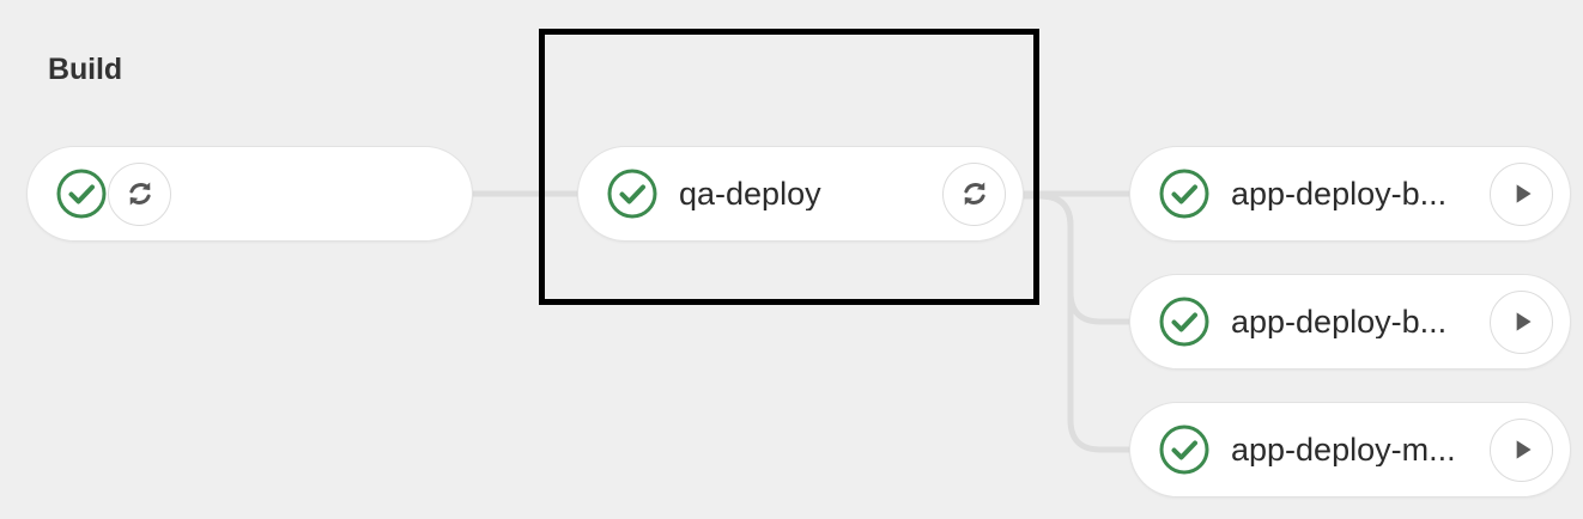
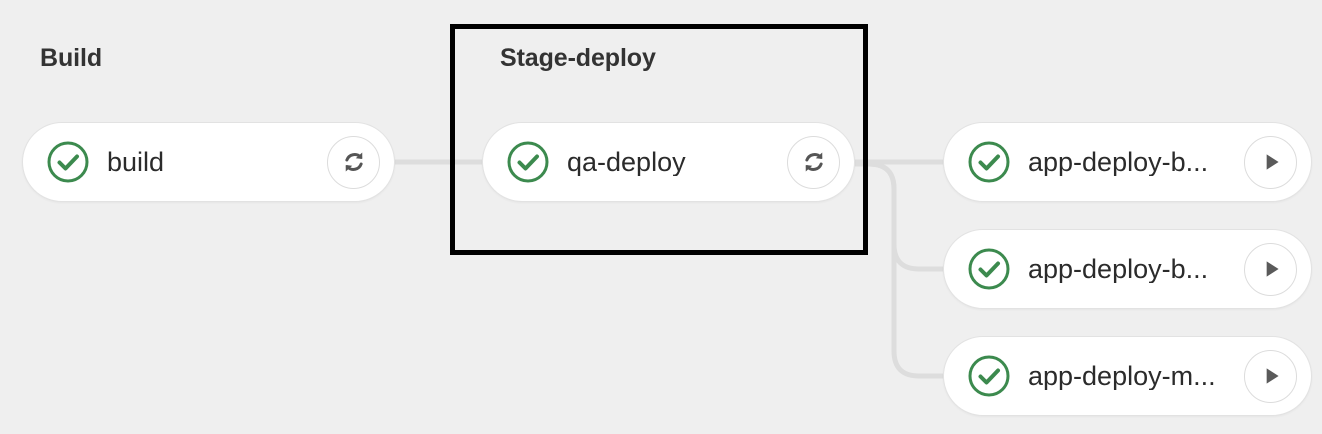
  Build
+ Stage-deploy
+ build
  qa-deploy
  app-deploy-b...
  app-deploy-b...
  app-deploy-m...
